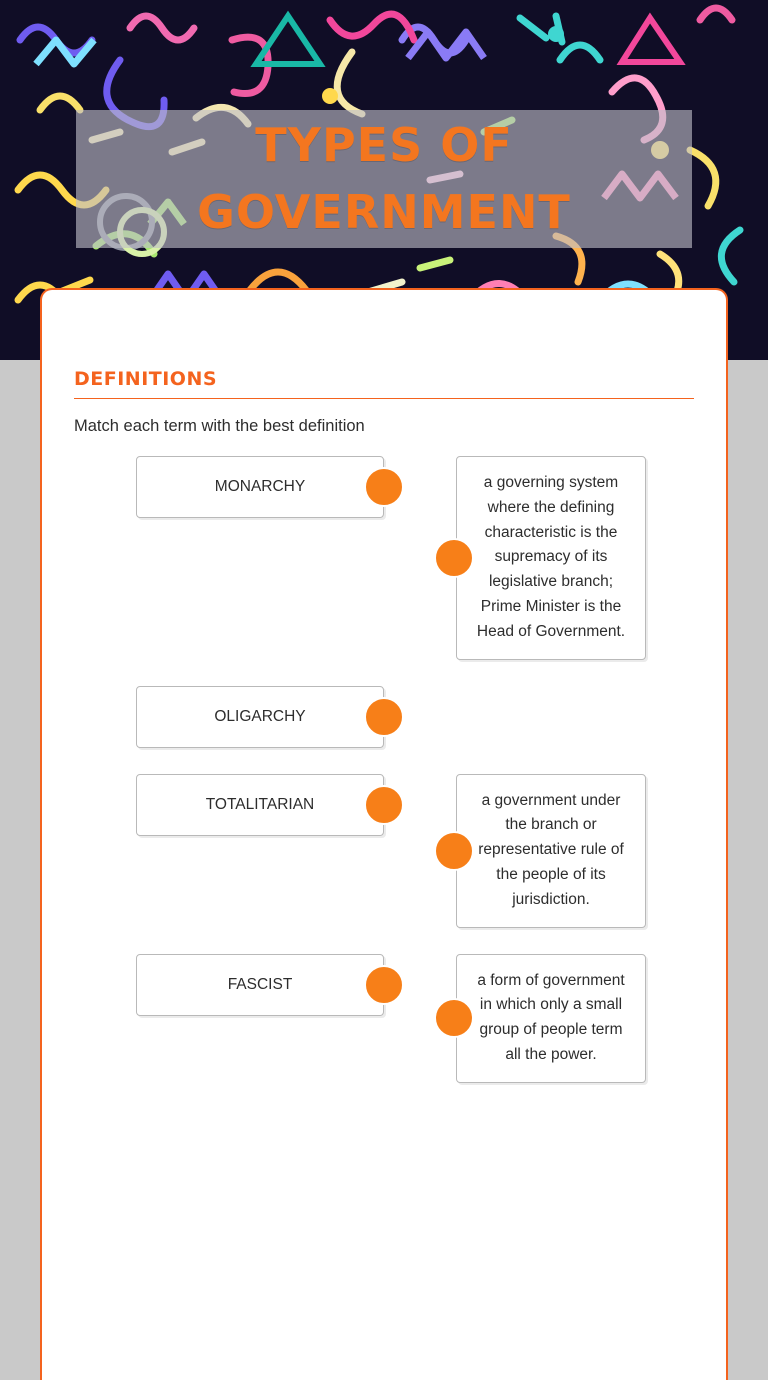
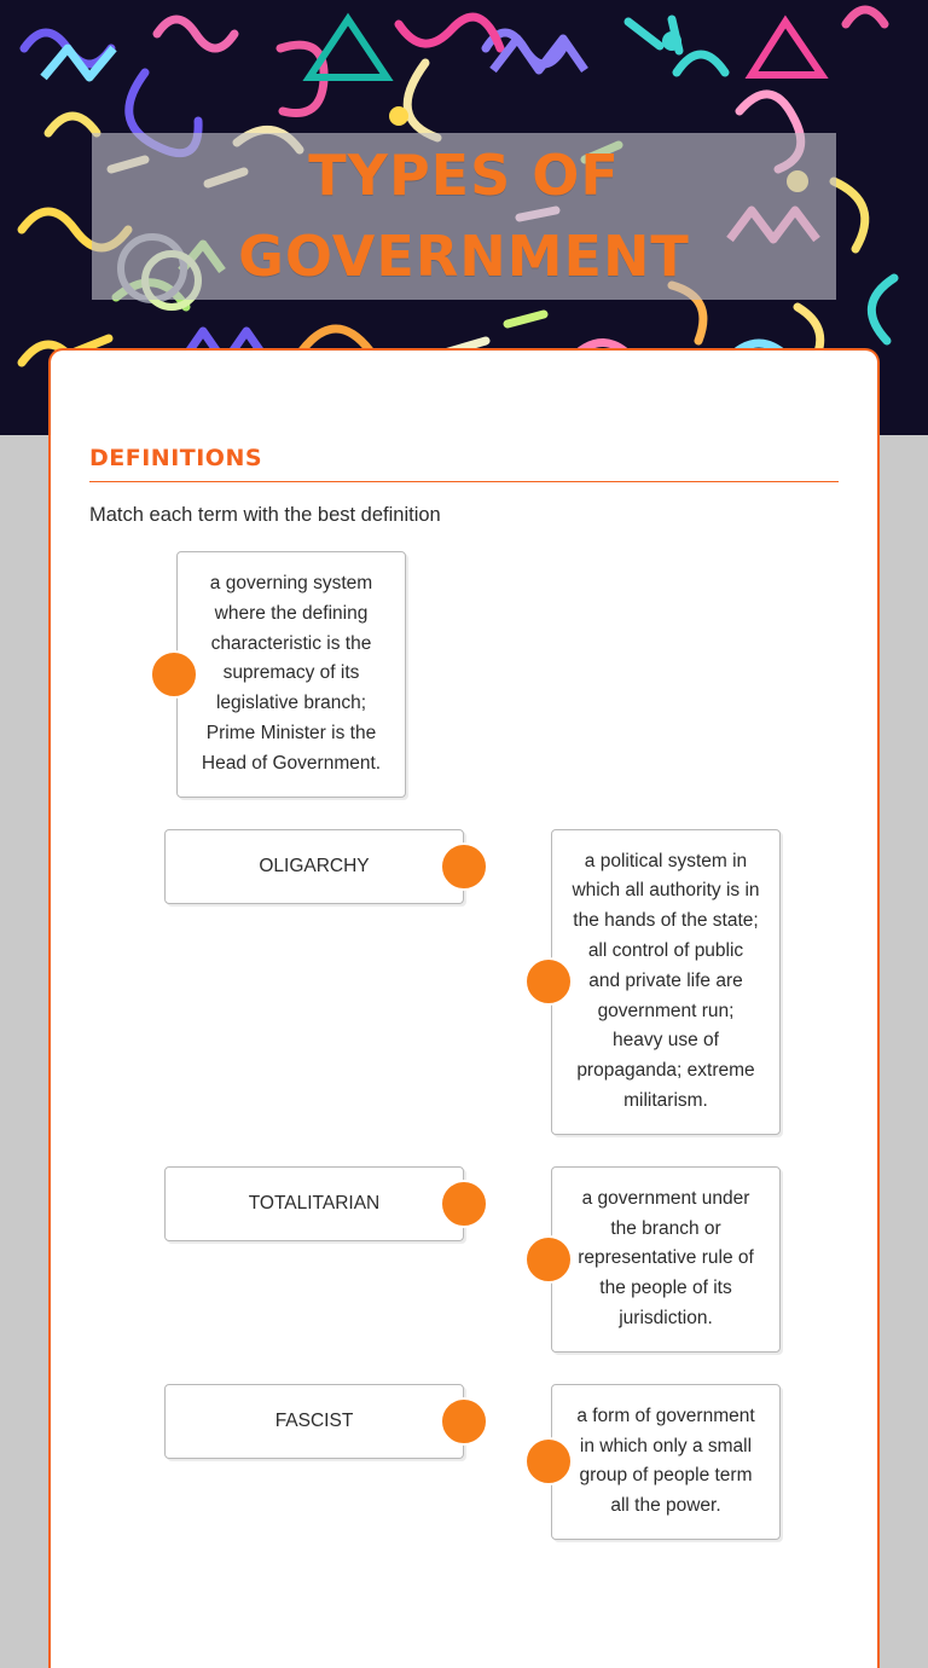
  TYPES OF GOVERNMENT
  DEFINITIONS
  Match each term with the best definition
- MONARCHY
  a governing system where the defining characteristic is the supremacy of its legislative branch; Prime Minister is the Head of Government.
  OLIGARCHY
+ a political system in which all authority is in the hands of the state; all control of public and private life are government run; heavy use of propaganda; extreme militarism.
  TOTALITARIAN
  a government under the branch or representative rule of the people of its jurisdiction.
  FASCIST
  a form of government in which only a small group of people term all the power.
